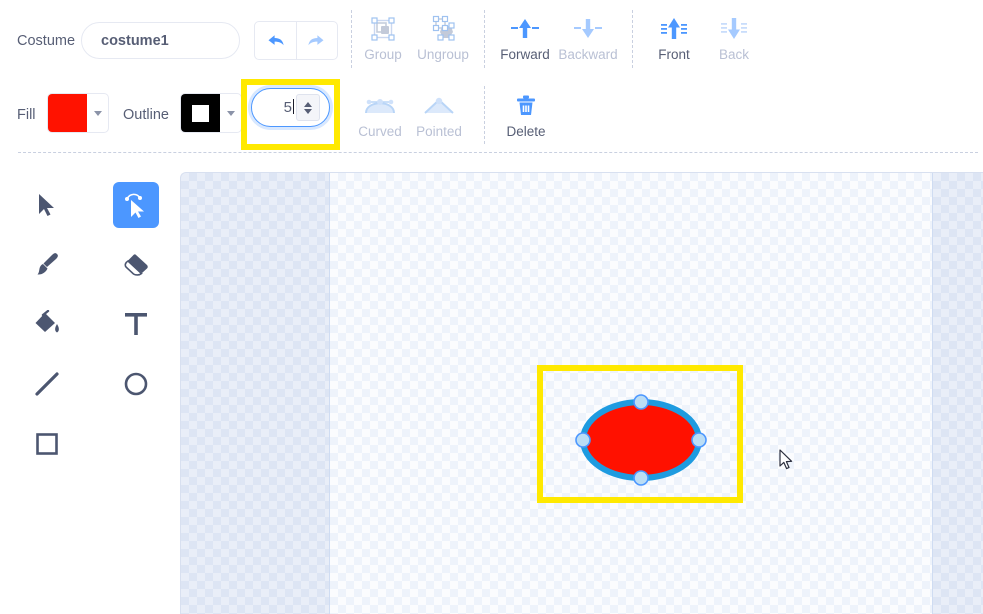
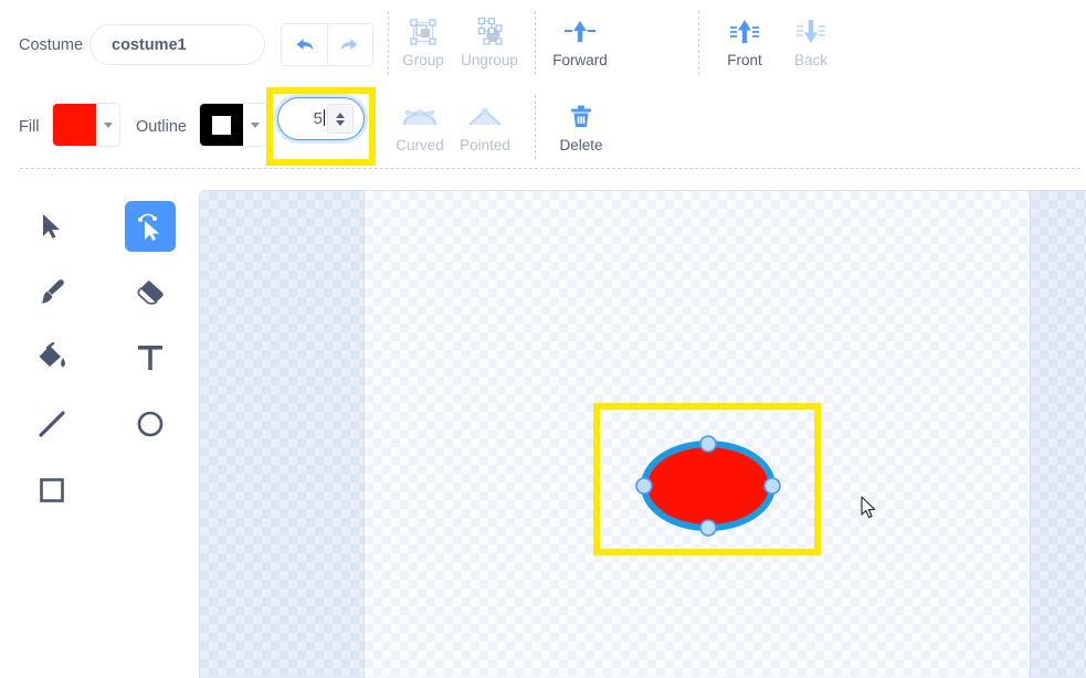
  Costume
  costume1
  Group
  Ungroup
  Forward
- Backward
  Front
  Back
  Fill
  Outline
  5
  Curved
  Pointed
  Delete
